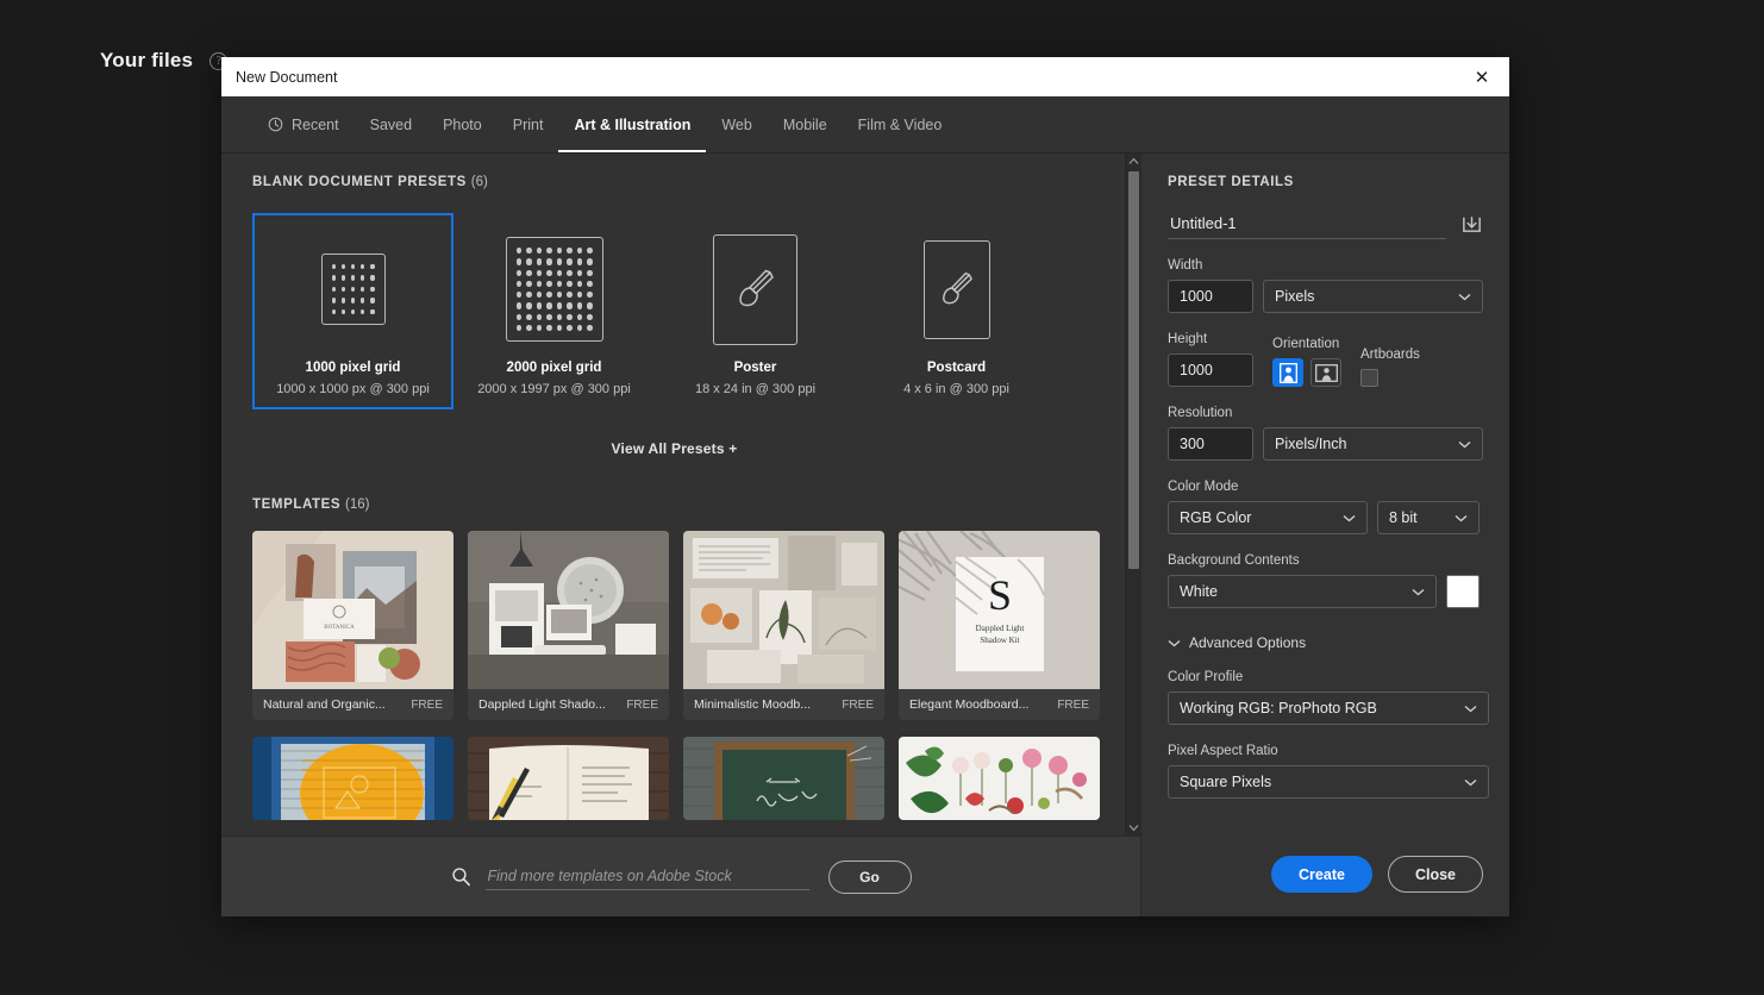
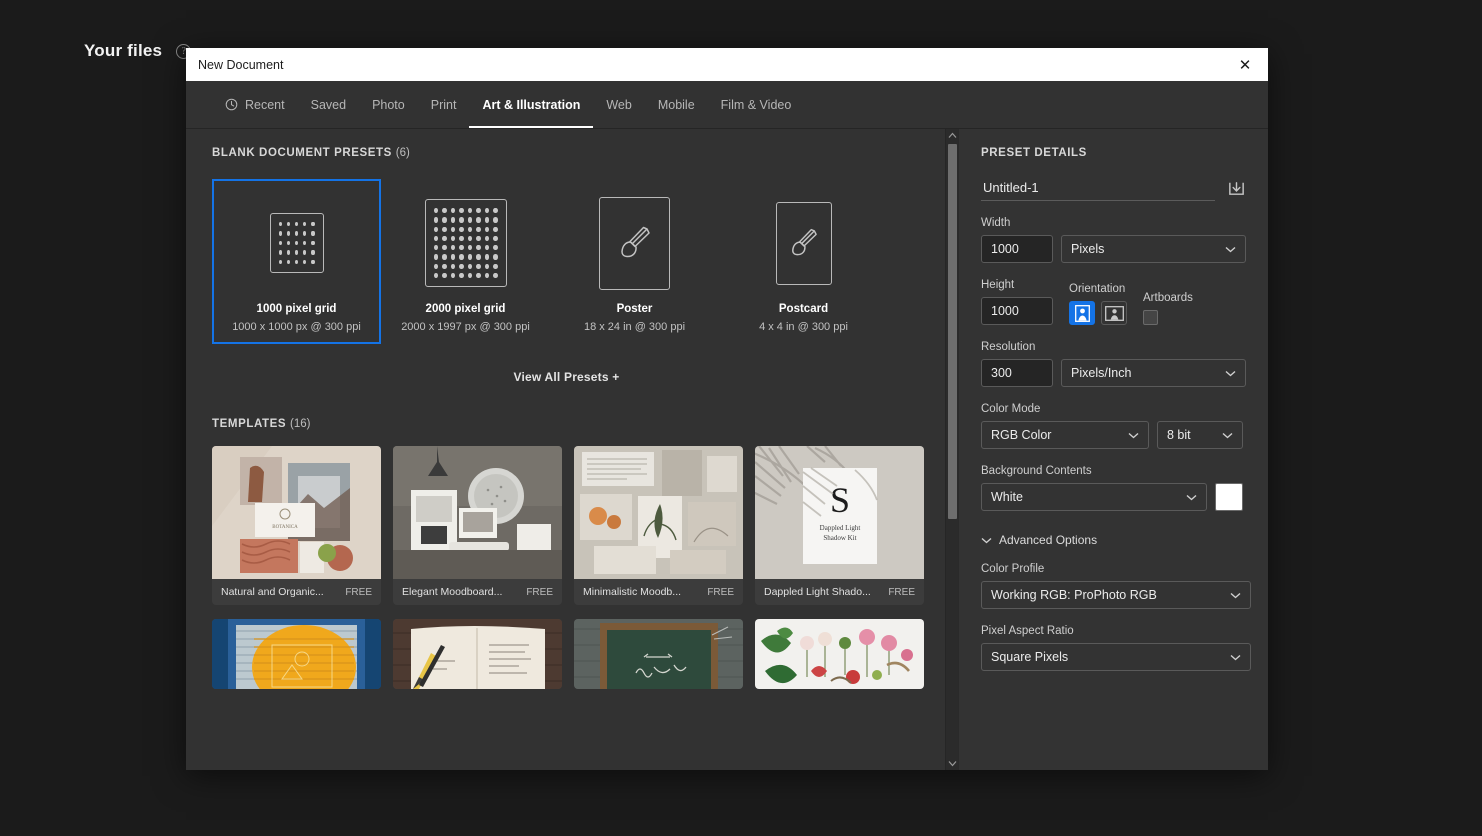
  Your files
  ?
  New Document
  ✕
  Recent
  Saved
  Photo
  Print
  Art & Illustration
  Web
  Mobile
  Film & Video
  BLANK DOCUMENT PRESETS (6)
  1000 pixel grid
  1000 x 1000 px @ 300 ppi
  2000 pixel grid
  2000 x 1997 px @ 300 ppi
  Poster
  18 x 24 in @ 300 ppi
  Postcard
- 4 x 6 in @ 300 ppi
+ 4 x 4 in @ 300 ppi
  View All Presets +
  TEMPLATES (16)
  Natural and Organic...
  FREE
- Dappled Light Shado...
+ Elegant Moodboard...
  FREE
  Minimalistic Moodb...
  FREE
  S
  Dappled Light
  Shadow Kit
- Elegant Moodboard...
+ Dappled Light Shado...
  FREE
- Find more templates on Adobe Stock
- Go
  PRESET DETAILS
  Untitled-1
  Width
  1000
  Pixels
  Height
  1000
  Orientation
  Artboards
  Resolution
  300
  Pixels/Inch
  Color Mode
  RGB Color
  8 bit
  Background Contents
  White
  Advanced Options
  Color Profile
  Working RGB: ProPhoto RGB
  Pixel Aspect Ratio
  Square Pixels
- Create
- Close
